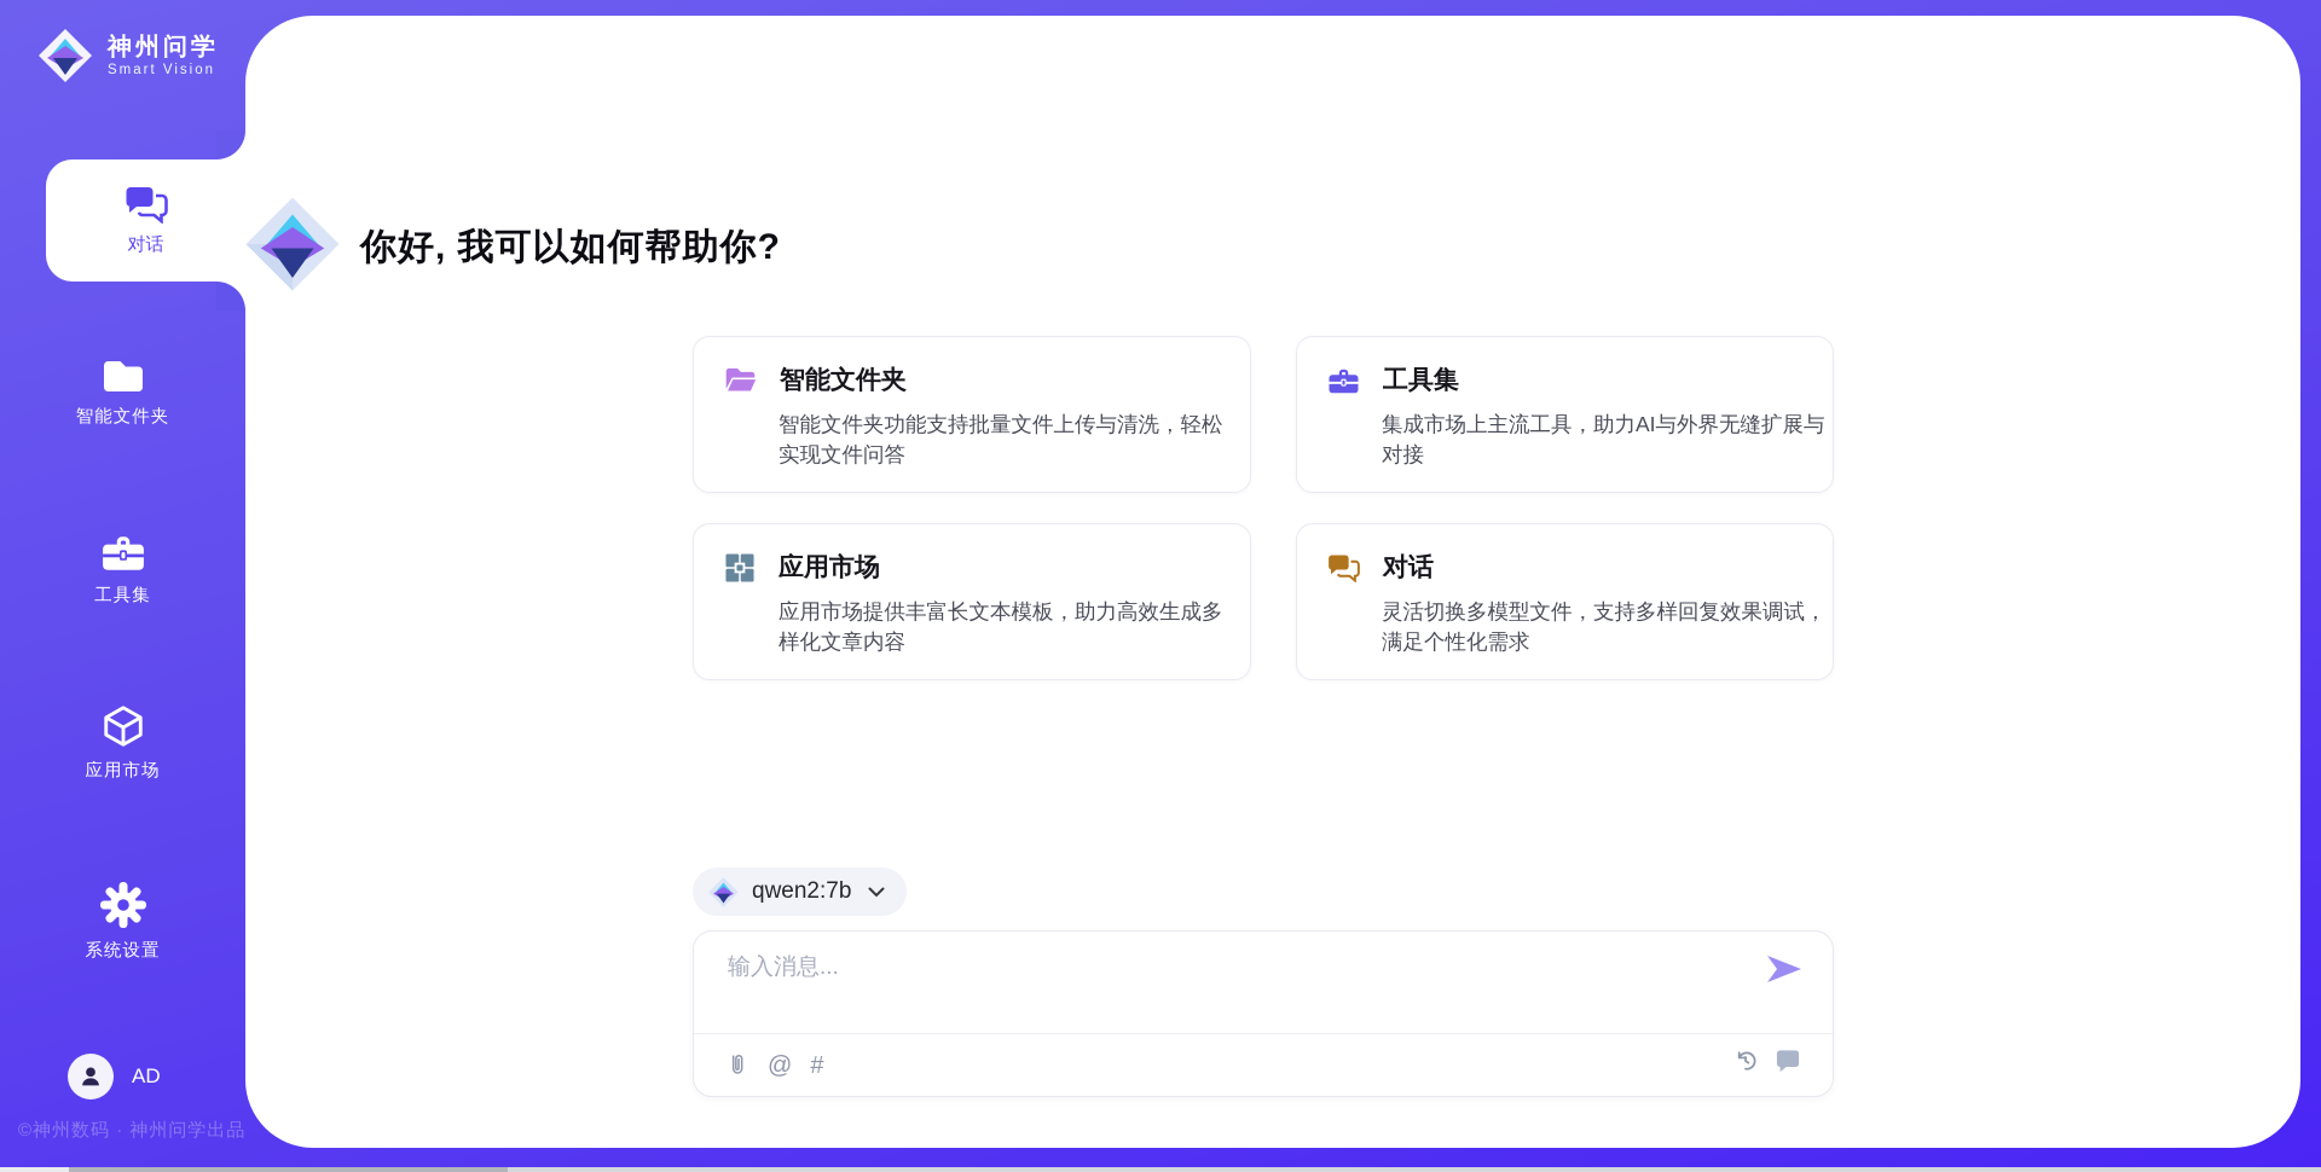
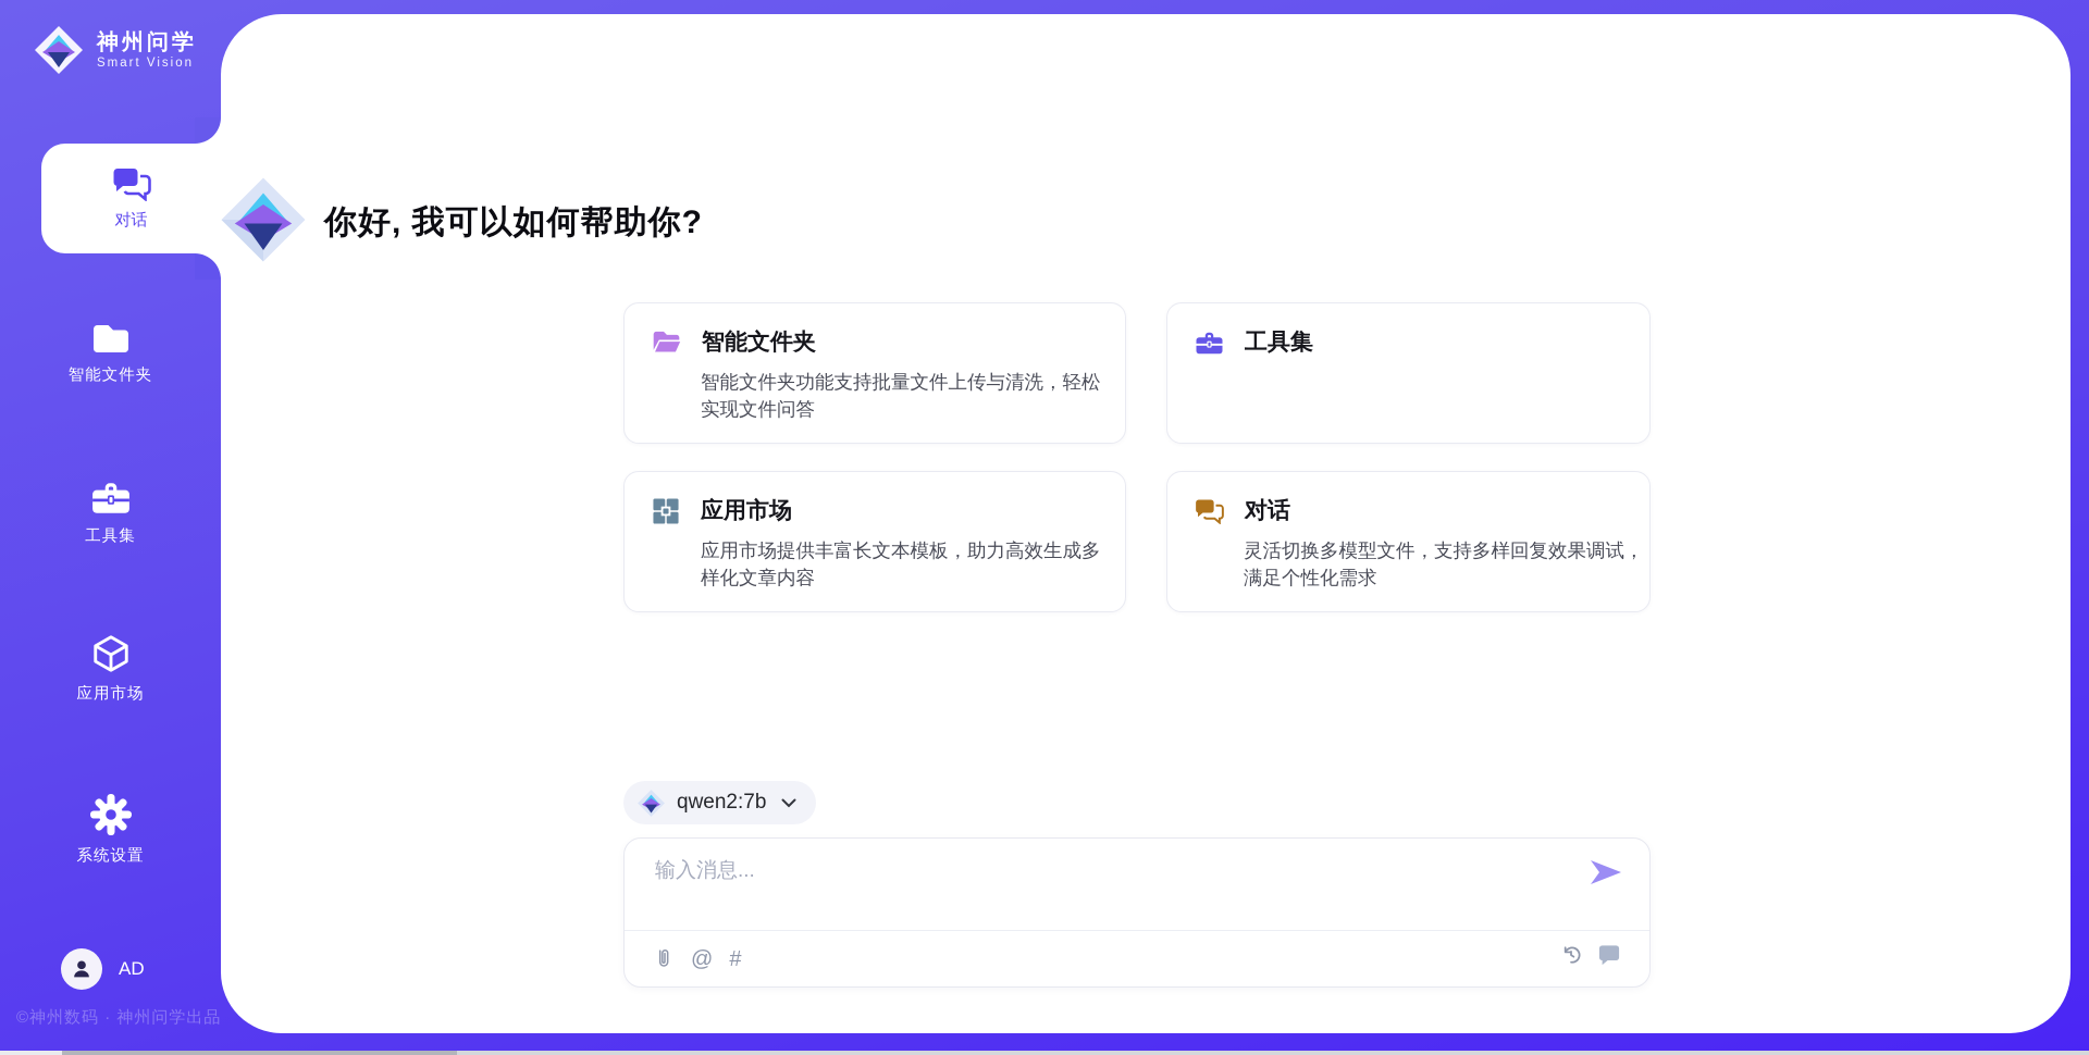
  你好, 我可以如何帮助你?
  智能文件夹
  智能文件夹功能支持批量文件上传与清洗，轻松实现文件问答
  工具集
- 集成市场上主流工具，助力AI与外界无缝扩展与对接
  应用市场
  应用市场提供丰富长文本模板，助力高效生成多样化文章内容
  对话
  灵活切换多模型文件，支持多样回复效果调试，满足个性化需求
  qwen2:7b
  输入消息...
  @
  #
  神州问学
  Smart Vision
  对话
  智能文件夹
  工具集
  应用市场
  系统设置
  AD
  ©神州数码 · 神州问学出品
